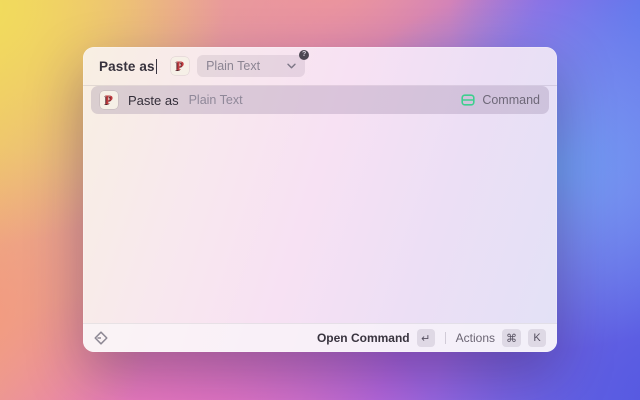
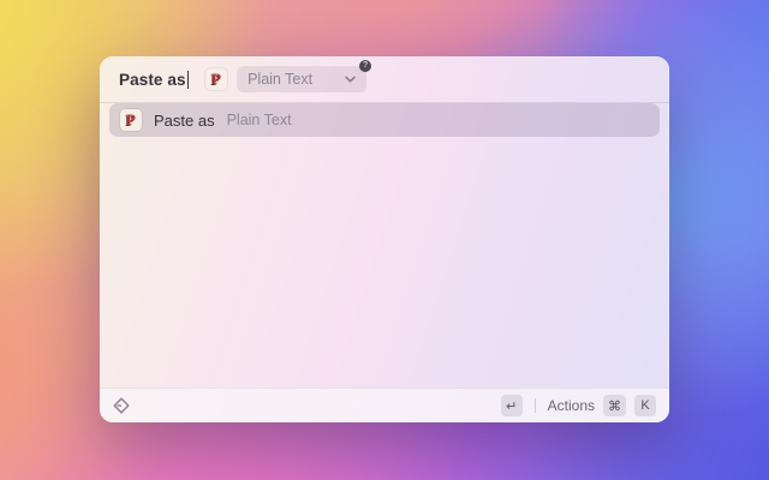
  Paste as
  P
  Plain Text
  P
  Paste as
  Plain Text
- Command
- Open Command
  ↵
  Actions
  ⌘
  K
